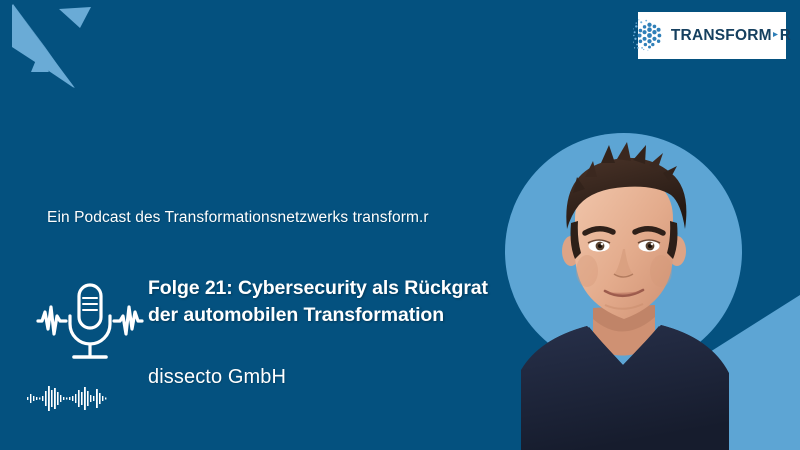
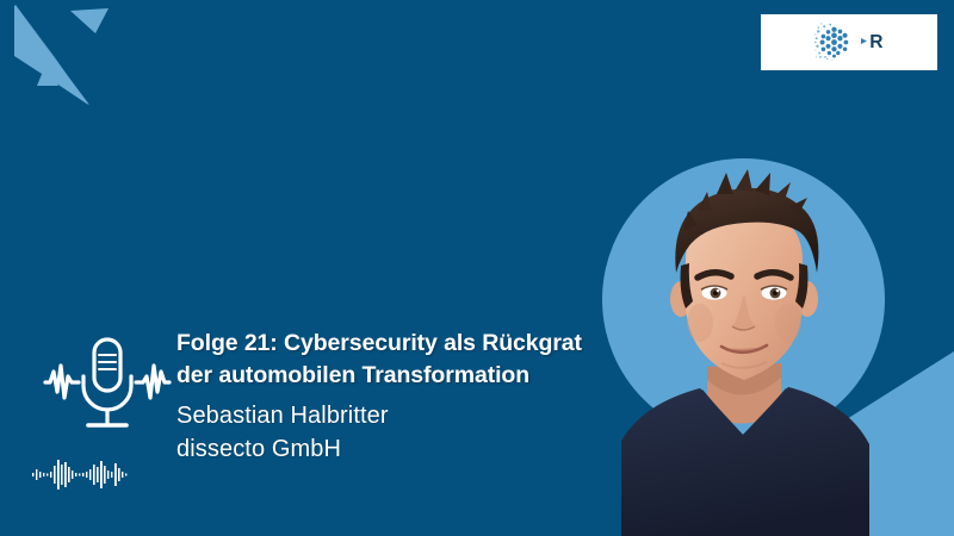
- TRANSFORM
  R
- Ein Podcast des Transformationsnetzwerks transform.r
  Folge 21: Cybersecurity als Rückgrat der automobilen Transformation
+ Sebastian Halbritter
  dissecto GmbH
